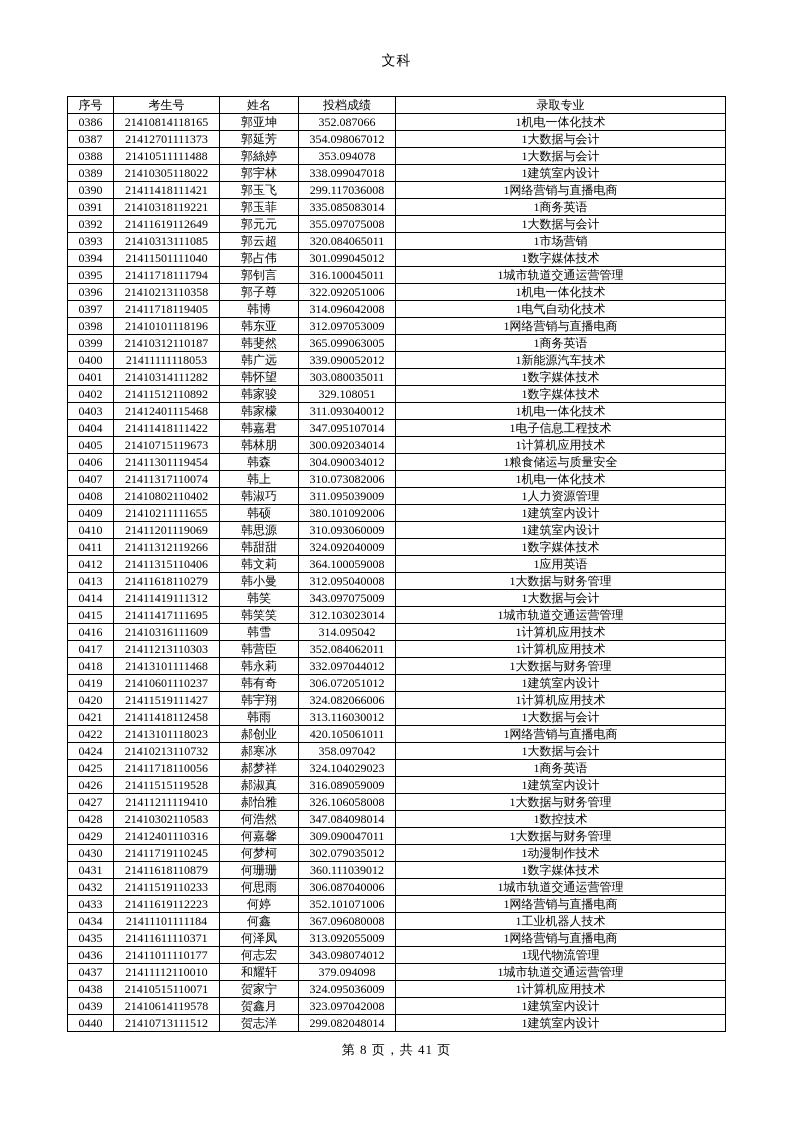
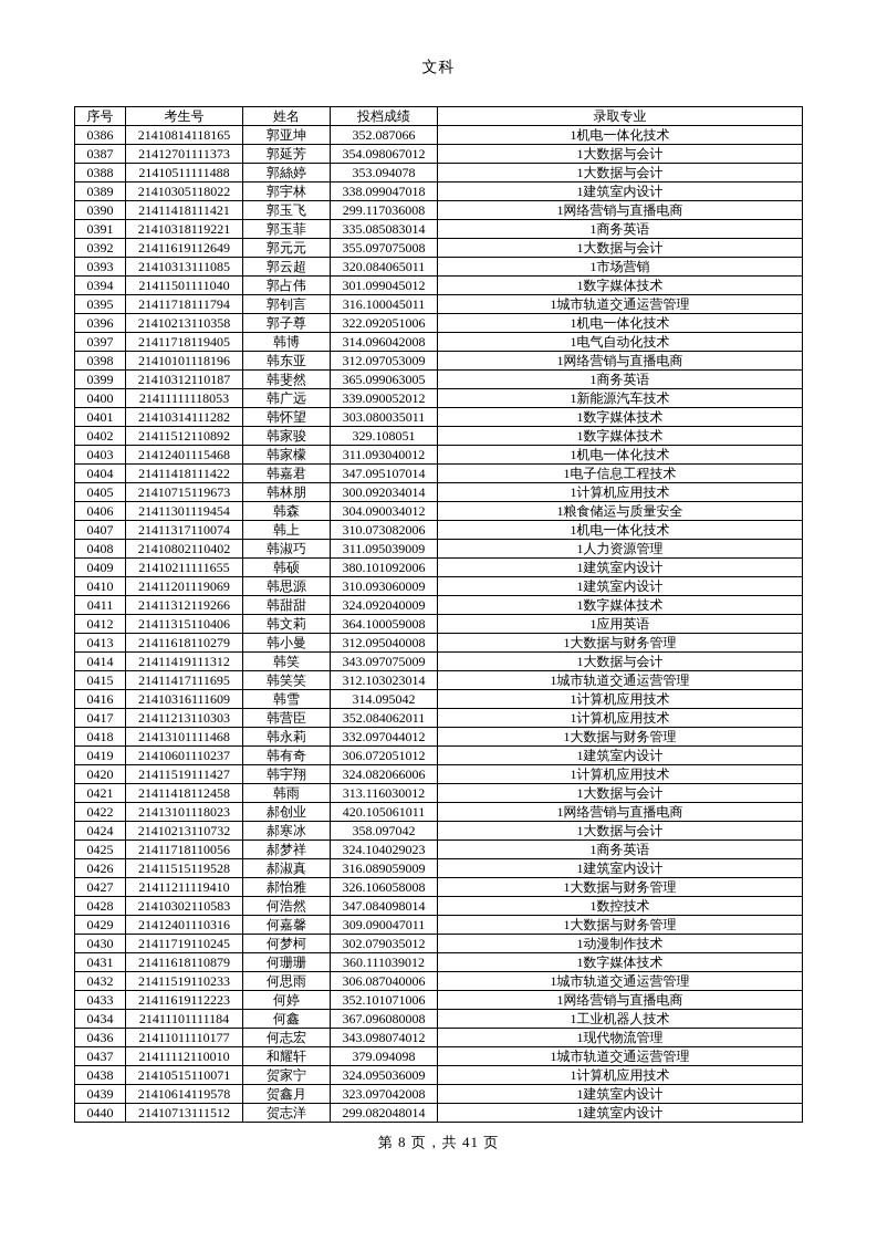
  文科
  序号	考生号	姓名	投档成绩	录取专业
  0386	21410814118165	郭亚坤	352.087066	1机电一体化技术
  0387	21412701111373	郭延芳	354.098067012	1大数据与会计
  0388	21410511111488	郭絲婷	353.094078	1大数据与会计
  0389	21410305118022	郭宇林	338.099047018	1建筑室内设计
  0390	21411418111421	郭玉飞	299.117036008	1网络营销与直播电商
  0391	21410318119221	郭玉菲	335.085083014	1商务英语
  0392	21411619112649	郭元元	355.097075008	1大数据与会计
  0393	21410313111085	郭云超	320.084065011	1市场营销
  0394	21411501111040	郭占伟	301.099045012	1数字媒体技术
  0395	21411718111794	郭钊言	316.100045011	1城市轨道交通运营管理
  0396	21410213110358	郭子尊	322.092051006	1机电一体化技术
  0397	21411718119405	韩博	314.096042008	1电气自动化技术
  0398	21410101118196	韩东亚	312.097053009	1网络营销与直播电商
  0399	21410312110187	韩斐然	365.099063005	1商务英语
  0400	21411111118053	韩广远	339.090052012	1新能源汽车技术
  0401	21410314111282	韩怀望	303.080035011	1数字媒体技术
  0402	21411512110892	韩家骏	329.108051	1数字媒体技术
  0403	21412401115468	韩家檬	311.093040012	1机电一体化技术
  0404	21411418111422	韩嘉君	347.095107014	1电子信息工程技术
  0405	21410715119673	韩林朋	300.092034014	1计算机应用技术
  0406	21411301119454	韩森	304.090034012	1粮食储运与质量安全
  0407	21411317110074	韩上	310.073082006	1机电一体化技术
  0408	21410802110402	韩淑巧	311.095039009	1人力资源管理
  0409	21410211111655	韩硕	380.101092006	1建筑室内设计
  0410	21411201119069	韩思源	310.093060009	1建筑室内设计
  0411	21411312119266	韩甜甜	324.092040009	1数字媒体技术
  0412	21411315110406	韩文莉	364.100059008	1应用英语
  0413	21411618110279	韩小曼	312.095040008	1大数据与财务管理
  0414	21411419111312	韩笑	343.097075009	1大数据与会计
  0415	21411417111695	韩笑笑	312.103023014	1城市轨道交通运营管理
  0416	21410316111609	韩雪	314.095042	1计算机应用技术
  0417	21411213110303	韩营臣	352.084062011	1计算机应用技术
  0418	21413101111468	韩永莉	332.097044012	1大数据与财务管理
  0419	21410601110237	韩有奇	306.072051012	1建筑室内设计
  0420	21411519111427	韩宇翔	324.082066006	1计算机应用技术
  0421	21411418112458	韩雨	313.116030012	1大数据与会计
  0422	21413101118023	郝创业	420.105061011	1网络营销与直播电商
  0424	21410213110732	郝寒冰	358.097042	1大数据与会计
  0425	21411718110056	郝梦祥	324.104029023	1商务英语
  0426	21411515119528	郝淑真	316.089059009	1建筑室内设计
  0427	21411211119410	郝怡雅	326.106058008	1大数据与财务管理
  0428	21410302110583	何浩然	347.084098014	1数控技术
  0429	21412401110316	何嘉馨	309.090047011	1大数据与财务管理
  0430	21411719110245	何梦柯	302.079035012	1动漫制作技术
  0431	21411618110879	何珊珊	360.111039012	1数字媒体技术
  0432	21411519110233	何思雨	306.087040006	1城市轨道交通运营管理
  0433	21411619112223	何婷	352.101071006	1网络营销与直播电商
  0434	21411101111184	何鑫	367.096080008	1工业机器人技术
- 0435	21411611110371	何泽凤	313.092055009	1网络营销与直播电商
  0436	21411011110177	何志宏	343.098074012	1现代物流管理
  0437	21411112110010	和耀轩	379.094098	1城市轨道交通运营管理
  0438	21410515110071	贺家宁	324.095036009	1计算机应用技术
  0439	21410614119578	贺鑫月	323.097042008	1建筑室内设计
  0440	21410713111512	贺志洋	299.082048014	1建筑室内设计
  第 8 页，共 41 页
